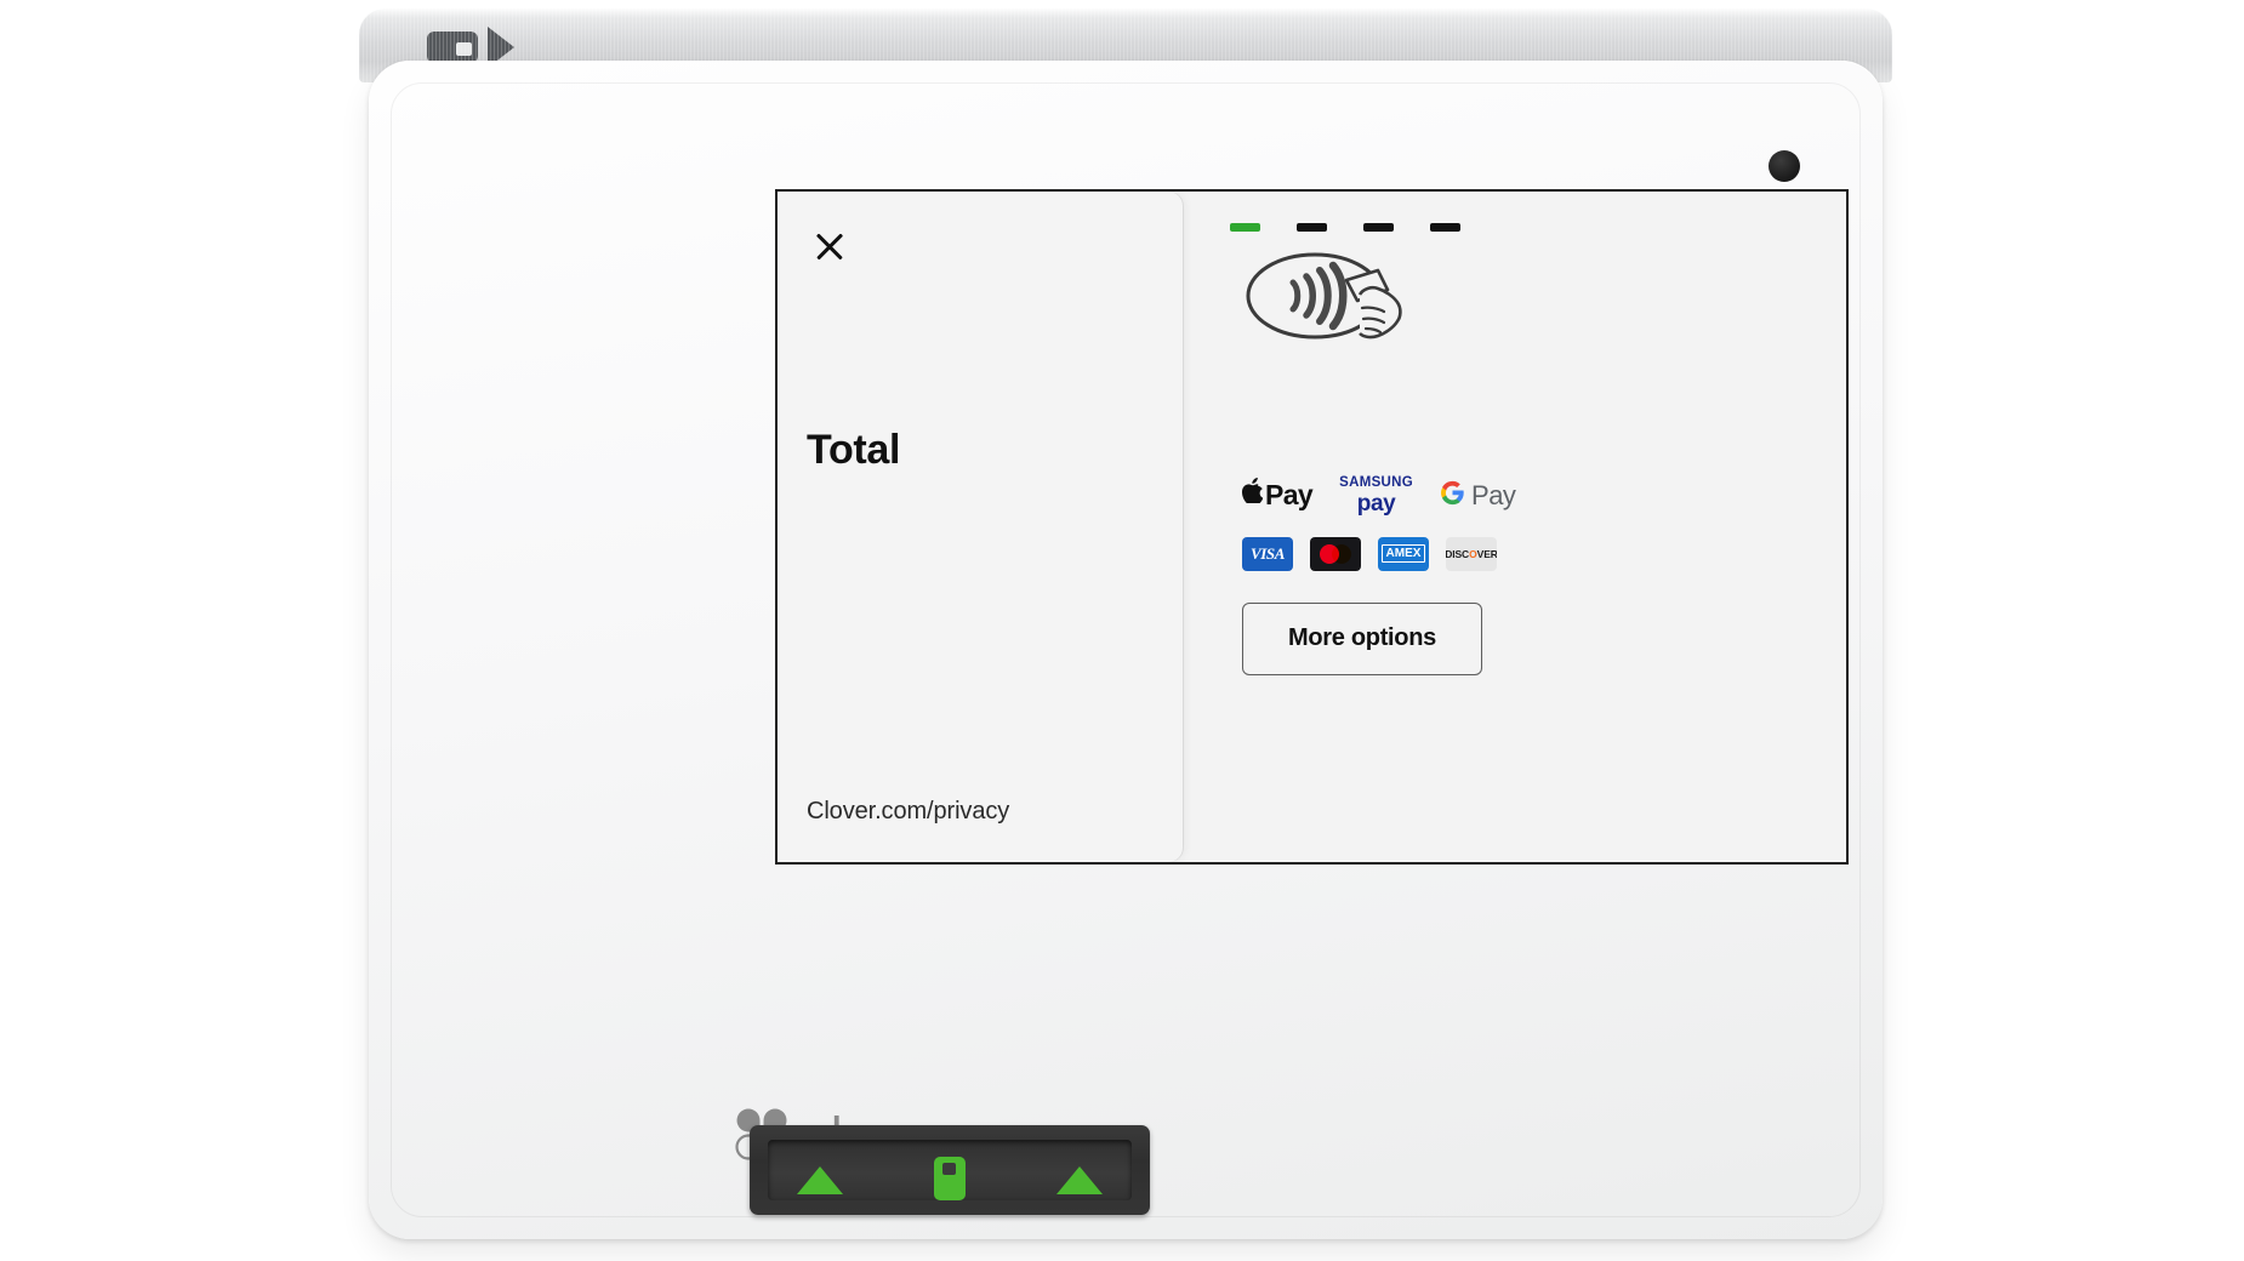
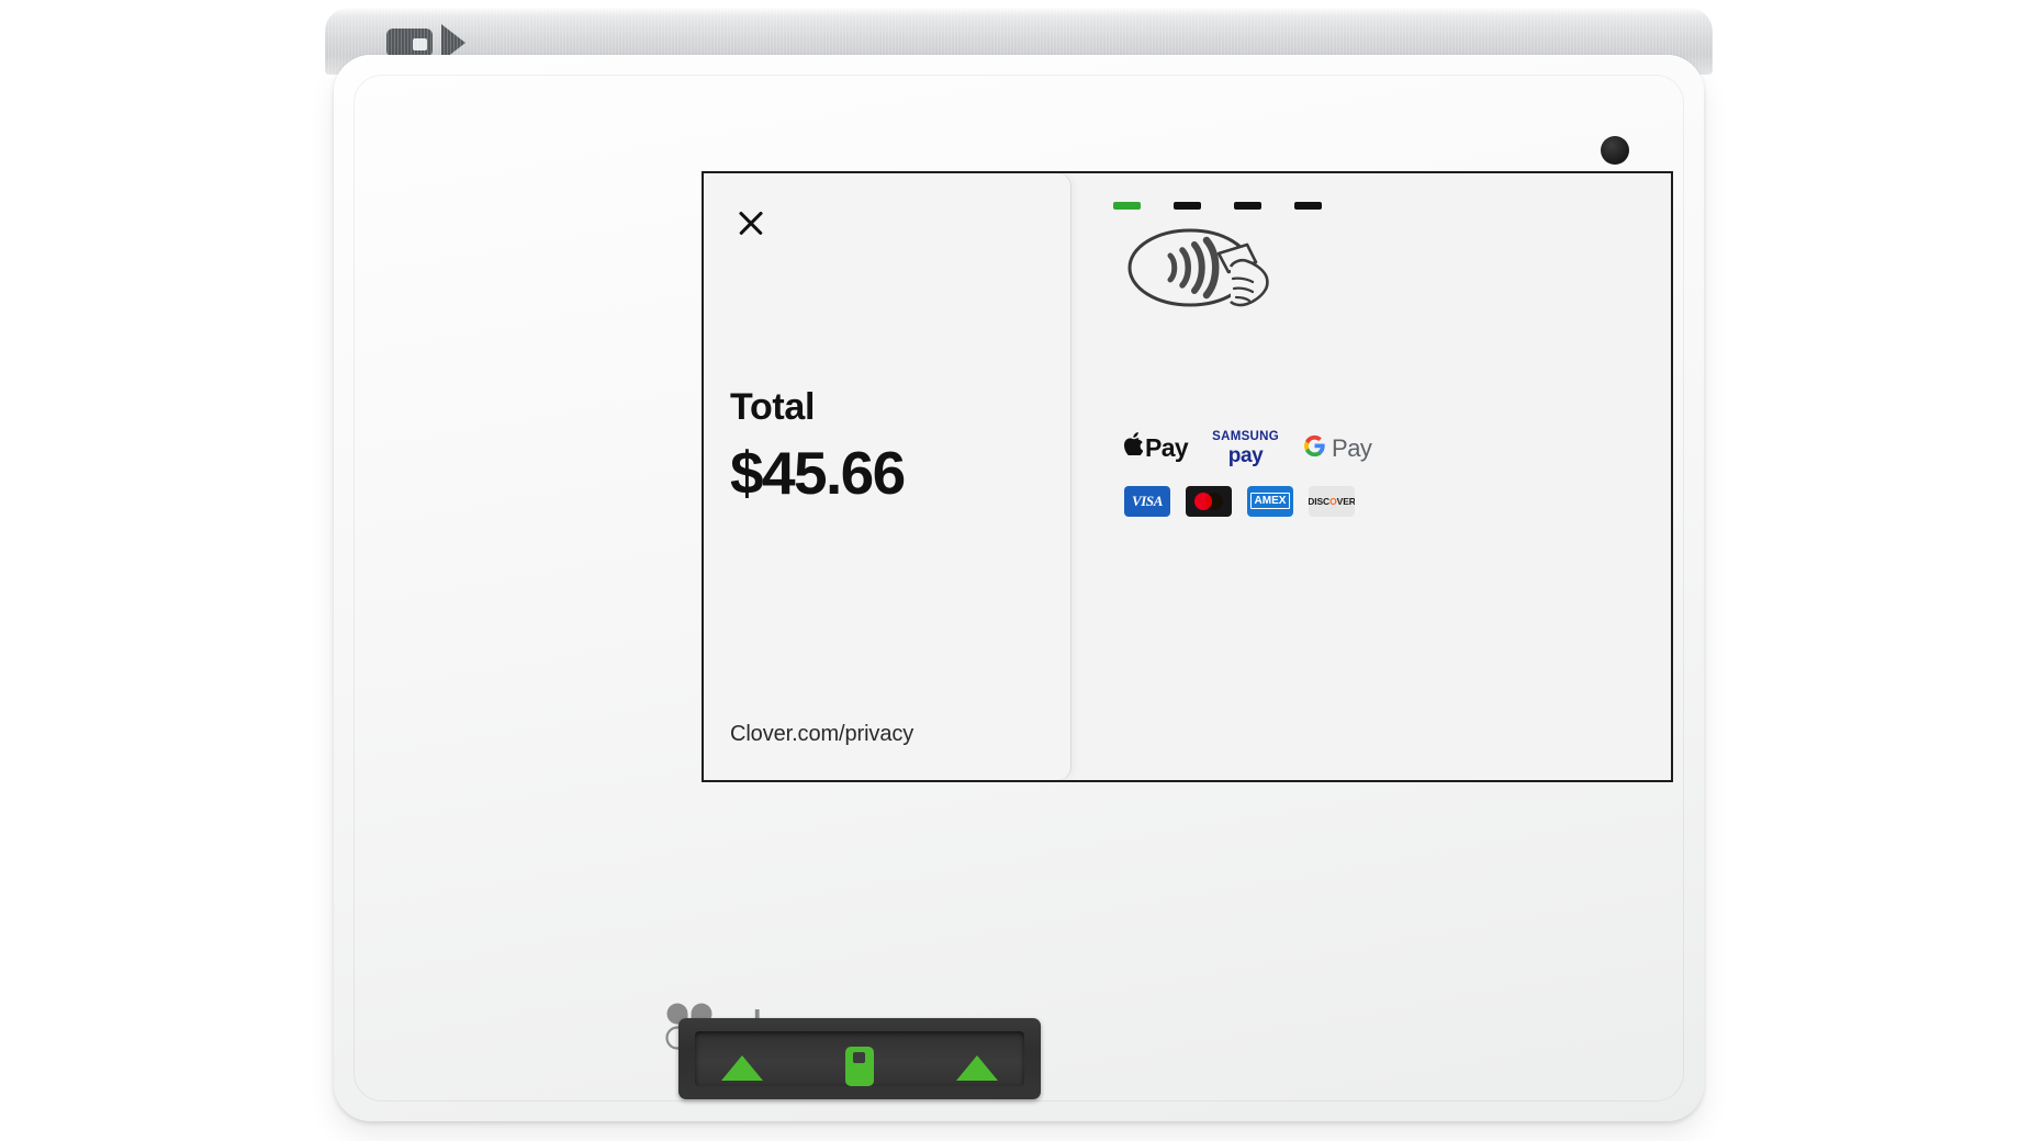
  Total
+ $45.66
  Clover.com/privacy
  Pay
  SAMSUNG
  pay
  Pay
  VISA
  AMEX
  DISCOVER
- More options
